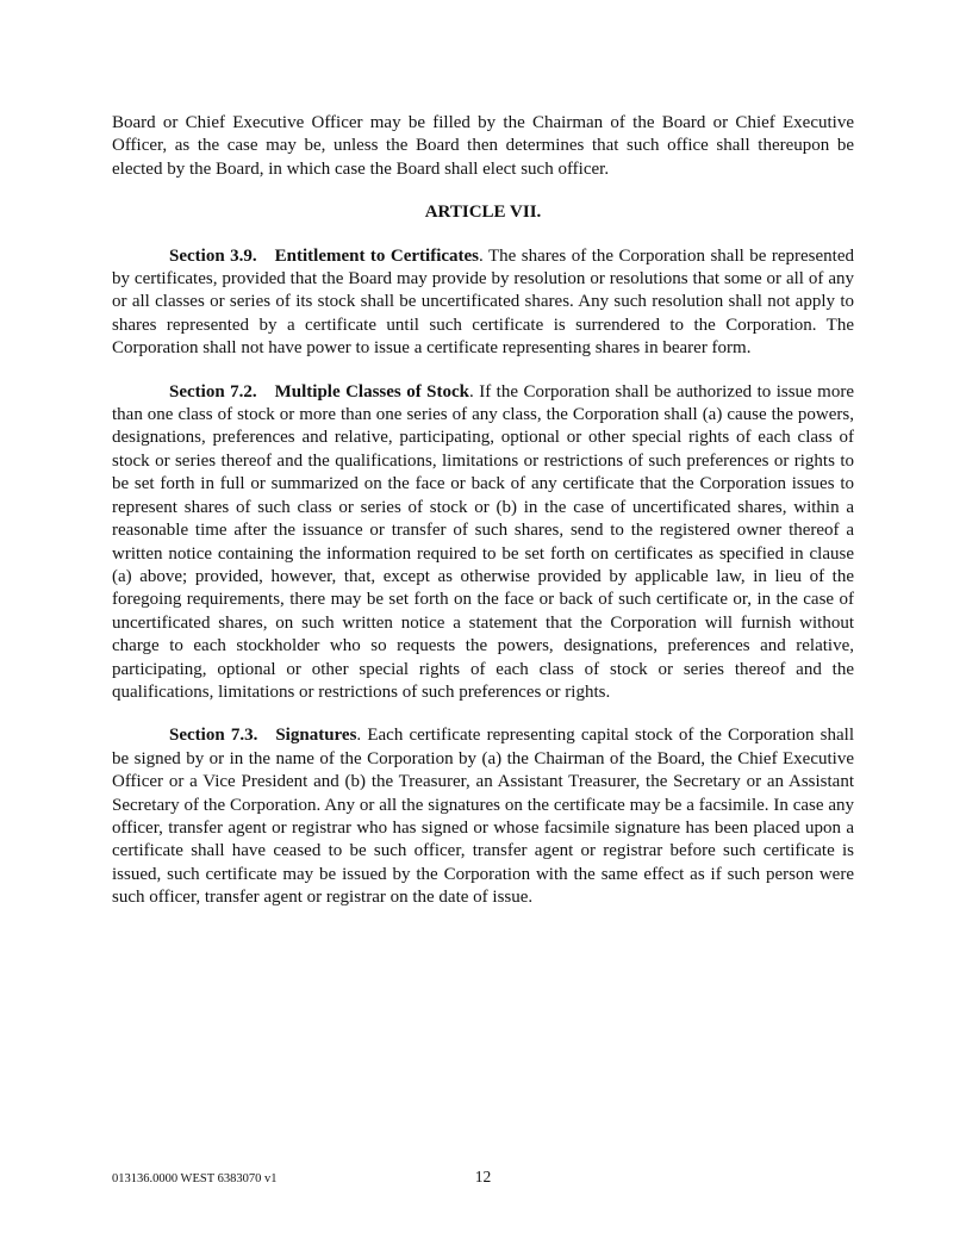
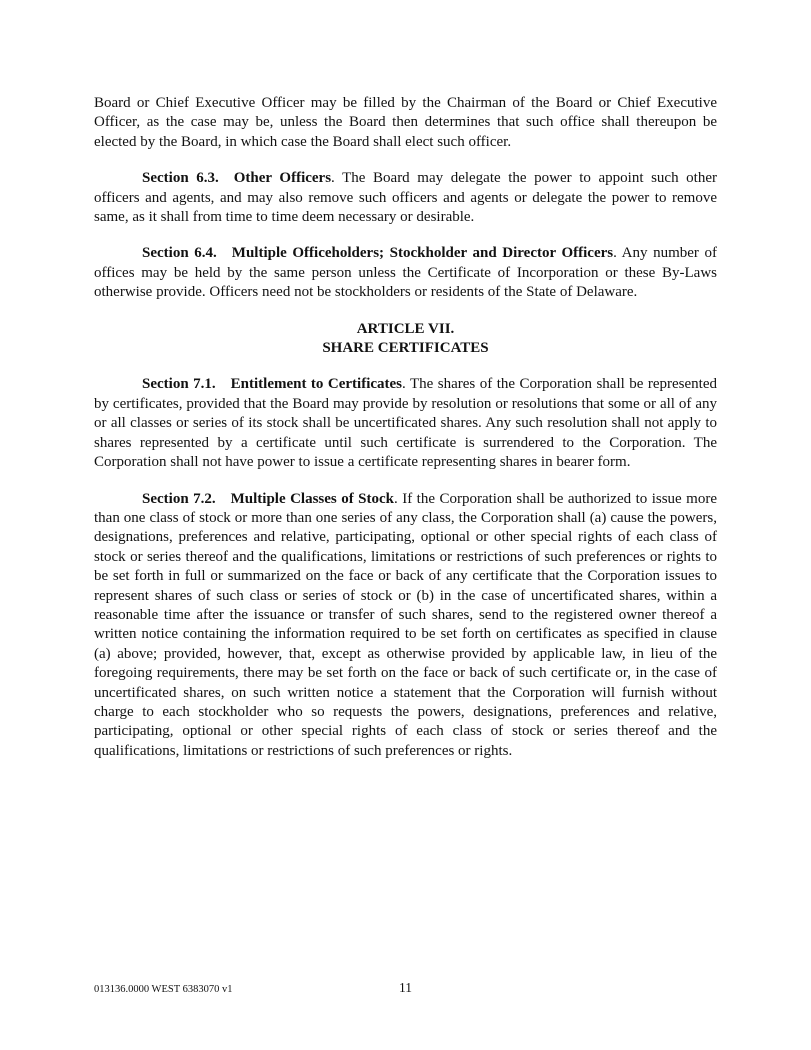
  Board or Chief Executive Officer may be filled by the Chairman of the Board or Chief Executive Officer, as the case may be, unless the Board then determines that such office shall thereupon be elected by the Board, in which case the Board shall elect such officer.
+ Section 6.3. Other Officers. The Board may delegate the power to appoint such other officers and agents, and may also remove such officers and agents or delegate the power to remove same, as it shall from time to time deem necessary or desirable.
+ Section 6.4. Multiple Officeholders; Stockholder and Director Officers. Any number of offices may be held by the same person unless the Certificate of Incorporation or these By-Laws otherwise provide. Officers need not be stockholders or residents of the State of Delaware.
  ARTICLE VII.
+ SHARE CERTIFICATES
- Section 3.9. Entitlement to Certificates. The shares of the Corporation shall be represented by certificates, provided that the Board may provide by resolution or resolutions that some or all of any or all classes or series of its stock shall be uncertificated shares. Any such resolution shall not apply to shares represented by a certificate until such certificate is surrendered to the Corporation. The Corporation shall not have power to issue a certificate representing shares in bearer form.
+ Section 7.1. Entitlement to Certificates. The shares of the Corporation shall be represented by certificates, provided that the Board may provide by resolution or resolutions that some or all of any or all classes or series of its stock shall be uncertificated shares. Any such resolution shall not apply to shares represented by a certificate until such certificate is surrendered to the Corporation. The Corporation shall not have power to issue a certificate representing shares in bearer form.
  Section 7.2. Multiple Classes of Stock. If the Corporation shall be authorized to issue more than one class of stock or more than one series of any class, the Corporation shall (a) cause the powers, designations, preferences and relative, participating, optional or other special rights of each class of stock or series thereof and the qualifications, limitations or restrictions of such preferences or rights to be set forth in full or summarized on the face or back of any certificate that the Corporation issues to represent shares of such class or series of stock or (b) in the case of uncertificated shares, within a reasonable time after the issuance or transfer of such shares, send to the registered owner thereof a written notice containing the information required to be set forth on certificates as specified in clause (a) above; provided, however, that, except as otherwise provided by applicable law, in lieu of the foregoing requirements, there may be set forth on the face or back of such certificate or, in the case of uncertificated shares, on such written notice a statement that the Corporation will furnish without charge to each stockholder who so requests the powers, designations, preferences and relative, participating, optional or other special rights of each class of stock or series thereof and the qualifications, limitations or restrictions of such preferences or rights.
- Section 7.3. Signatures. Each certificate representing capital stock of the Corporation shall be signed by or in the name of the Corporation by (a) the Chairman of the Board, the Chief Executive Officer or a Vice President and (b) the Treasurer, an Assistant Treasurer, the Secretary or an Assistant Secretary of the Corporation. Any or all the signatures on the certificate may be a facsimile. In case any officer, transfer agent or registrar who has signed or whose facsimile signature has been placed upon a certificate shall have ceased to be such officer, transfer agent or registrar before such certificate is issued, such certificate may be issued by the Corporation with the same effect as if such person were such officer, transfer agent or registrar on the date of issue.
  013136.0000 WEST 6383070 v1
- 12
+ 11
